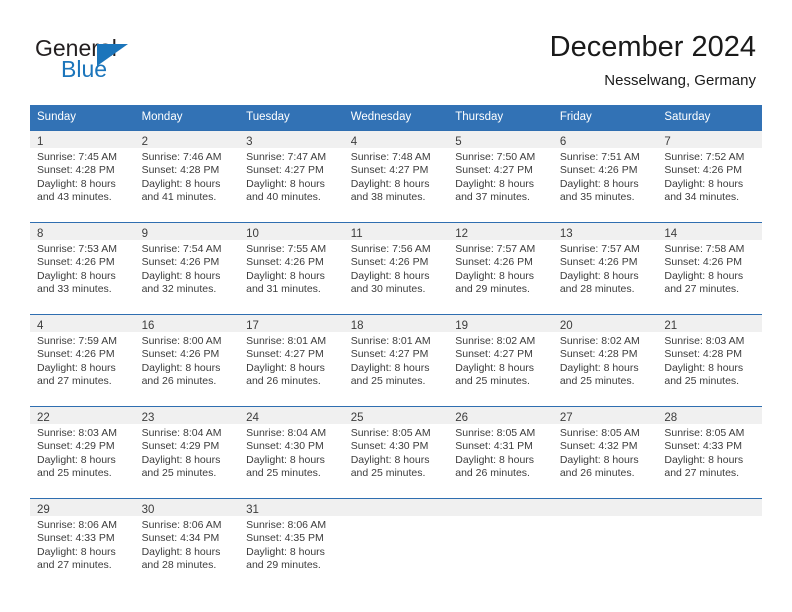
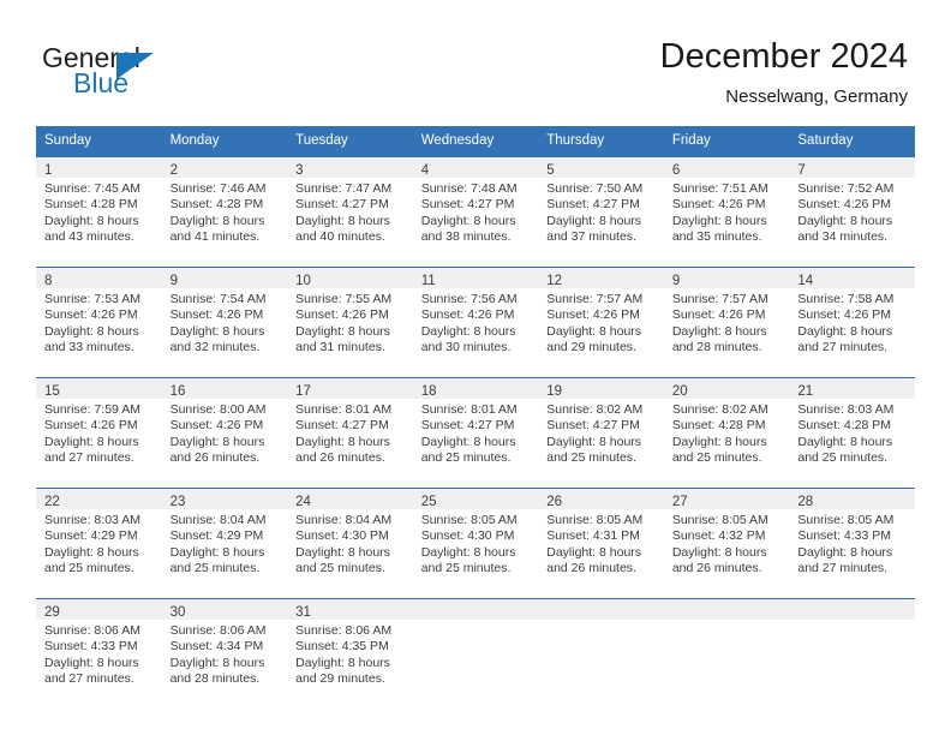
  General
  Blue
  December 2024
  Nesselwang, Germany
  Sunday	Monday	Tuesday	Wednesday	Thursday	Friday	Saturday
  1Sunrise: 7:45 AMSunset: 4:28 PMDaylight: 8 hoursand 43 minutes.	2Sunrise: 7:46 AMSunset: 4:28 PMDaylight: 8 hoursand 41 minutes.	3Sunrise: 7:47 AMSunset: 4:27 PMDaylight: 8 hoursand 40 minutes.	4Sunrise: 7:48 AMSunset: 4:27 PMDaylight: 8 hoursand 38 minutes.	5Sunrise: 7:50 AMSunset: 4:27 PMDaylight: 8 hoursand 37 minutes.	6Sunrise: 7:51 AMSunset: 4:26 PMDaylight: 8 hoursand 35 minutes.	7Sunrise: 7:52 AMSunset: 4:26 PMDaylight: 8 hoursand 34 minutes.
- 8Sunrise: 7:53 AMSunset: 4:26 PMDaylight: 8 hoursand 33 minutes.	9Sunrise: 7:54 AMSunset: 4:26 PMDaylight: 8 hoursand 32 minutes.	10Sunrise: 7:55 AMSunset: 4:26 PMDaylight: 8 hoursand 31 minutes.	11Sunrise: 7:56 AMSunset: 4:26 PMDaylight: 8 hoursand 30 minutes.	12Sunrise: 7:57 AMSunset: 4:26 PMDaylight: 8 hoursand 29 minutes.	13Sunrise: 7:57 AMSunset: 4:26 PMDaylight: 8 hoursand 28 minutes.	14Sunrise: 7:58 AMSunset: 4:26 PMDaylight: 8 hoursand 27 minutes.
+ 8Sunrise: 7:53 AMSunset: 4:26 PMDaylight: 8 hoursand 33 minutes.	9Sunrise: 7:54 AMSunset: 4:26 PMDaylight: 8 hoursand 32 minutes.	10Sunrise: 7:55 AMSunset: 4:26 PMDaylight: 8 hoursand 31 minutes.	11Sunrise: 7:56 AMSunset: 4:26 PMDaylight: 8 hoursand 30 minutes.	12Sunrise: 7:57 AMSunset: 4:26 PMDaylight: 8 hoursand 29 minutes.	9Sunrise: 7:57 AMSunset: 4:26 PMDaylight: 8 hoursand 28 minutes.	14Sunrise: 7:58 AMSunset: 4:26 PMDaylight: 8 hoursand 27 minutes.
- 4Sunrise: 7:59 AMSunset: 4:26 PMDaylight: 8 hoursand 27 minutes.	16Sunrise: 8:00 AMSunset: 4:26 PMDaylight: 8 hoursand 26 minutes.	17Sunrise: 8:01 AMSunset: 4:27 PMDaylight: 8 hoursand 26 minutes.	18Sunrise: 8:01 AMSunset: 4:27 PMDaylight: 8 hoursand 25 minutes.	19Sunrise: 8:02 AMSunset: 4:27 PMDaylight: 8 hoursand 25 minutes.	20Sunrise: 8:02 AMSunset: 4:28 PMDaylight: 8 hoursand 25 minutes.	21Sunrise: 8:03 AMSunset: 4:28 PMDaylight: 8 hoursand 25 minutes.
+ 15Sunrise: 7:59 AMSunset: 4:26 PMDaylight: 8 hoursand 27 minutes.	16Sunrise: 8:00 AMSunset: 4:26 PMDaylight: 8 hoursand 26 minutes.	17Sunrise: 8:01 AMSunset: 4:27 PMDaylight: 8 hoursand 26 minutes.	18Sunrise: 8:01 AMSunset: 4:27 PMDaylight: 8 hoursand 25 minutes.	19Sunrise: 8:02 AMSunset: 4:27 PMDaylight: 8 hoursand 25 minutes.	20Sunrise: 8:02 AMSunset: 4:28 PMDaylight: 8 hoursand 25 minutes.	21Sunrise: 8:03 AMSunset: 4:28 PMDaylight: 8 hoursand 25 minutes.
  22Sunrise: 8:03 AMSunset: 4:29 PMDaylight: 8 hoursand 25 minutes.	23Sunrise: 8:04 AMSunset: 4:29 PMDaylight: 8 hoursand 25 minutes.	24Sunrise: 8:04 AMSunset: 4:30 PMDaylight: 8 hoursand 25 minutes.	25Sunrise: 8:05 AMSunset: 4:30 PMDaylight: 8 hoursand 25 minutes.	26Sunrise: 8:05 AMSunset: 4:31 PMDaylight: 8 hoursand 26 minutes.	27Sunrise: 8:05 AMSunset: 4:32 PMDaylight: 8 hoursand 26 minutes.	28Sunrise: 8:05 AMSunset: 4:33 PMDaylight: 8 hoursand 27 minutes.
  29Sunrise: 8:06 AMSunset: 4:33 PMDaylight: 8 hoursand 27 minutes.	30Sunrise: 8:06 AMSunset: 4:34 PMDaylight: 8 hoursand 28 minutes.	31Sunrise: 8:06 AMSunset: 4:35 PMDaylight: 8 hoursand 29 minutes.
